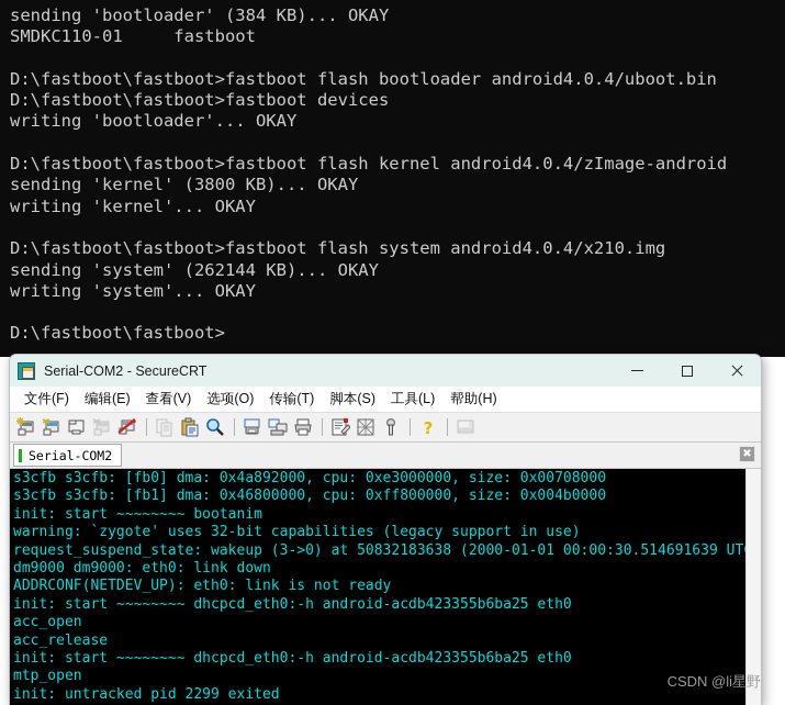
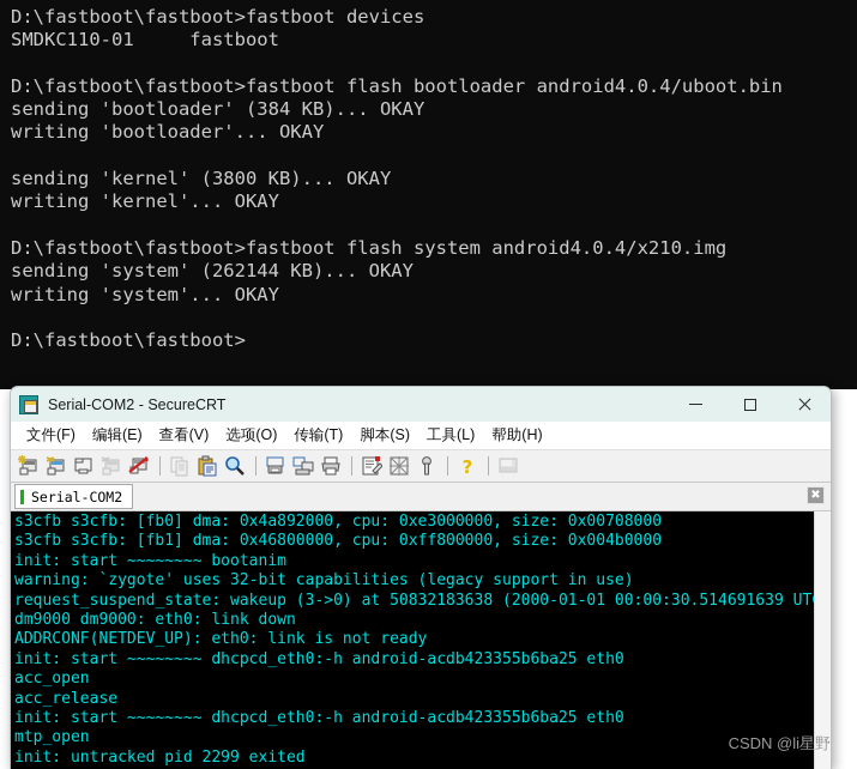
- sending 'bootloader' (384 KB)... OKAY
+ D:\fastboot\fastboot>fastboot devices
  SMDKC110-01 fastboot
  D:\fastboot\fastboot>fastboot flash bootloader android4.0.4/uboot.bin
- D:\fastboot\fastboot>fastboot devices
+ sending 'bootloader' (384 KB)... OKAY
  writing 'bootloader'... OKAY
- D:\fastboot\fastboot>fastboot flash kernel android4.0.4/zImage-android
  sending 'kernel' (3800 KB)... OKAY
  writing 'kernel'... OKAY
  D:\fastboot\fastboot>fastboot flash system android4.0.4/x210.img
  sending 'system' (262144 KB)... OKAY
  writing 'system'... OKAY
  D:\fastboot\fastboot>
  Serial-COM2 - SecureCRT
  文件(F)
  编辑(E)
  查看(V)
  选项(O)
  传输(T)
  脚本(S)
  工具(L)
  帮助(H)
  ?
  Serial-COM2
  ✖
  s3cfb s3cfb: [fb0] dma: 0x4a892000, cpu: 0xe3000000, size: 0x00708000
  s3cfb s3cfb: [fb1] dma: 0x46800000, cpu: 0xff800000, size: 0x004b0000
  init: start ~~~~~~~~ bootanim
  warning: `zygote' uses 32-bit capabilities (legacy support in use)
  request_suspend_state: wakeup (3->0) at 50832183638 (2000-01-01 00:00:30.514691639 UT
  dm9000 dm9000: eth0: link down
  ADDRCONF(NETDEV_UP): eth0: link is not ready
  init: start ~~~~~~~~ dhcpcd_eth0:-h android-acdb423355b6ba25 eth0
  acc_open
  acc_release
  init: start ~~~~~~~~ dhcpcd_eth0:-h android-acdb423355b6ba25 eth0
  mtp_open
  init: untracked pid 2299 exited
  CSDN @li星野
